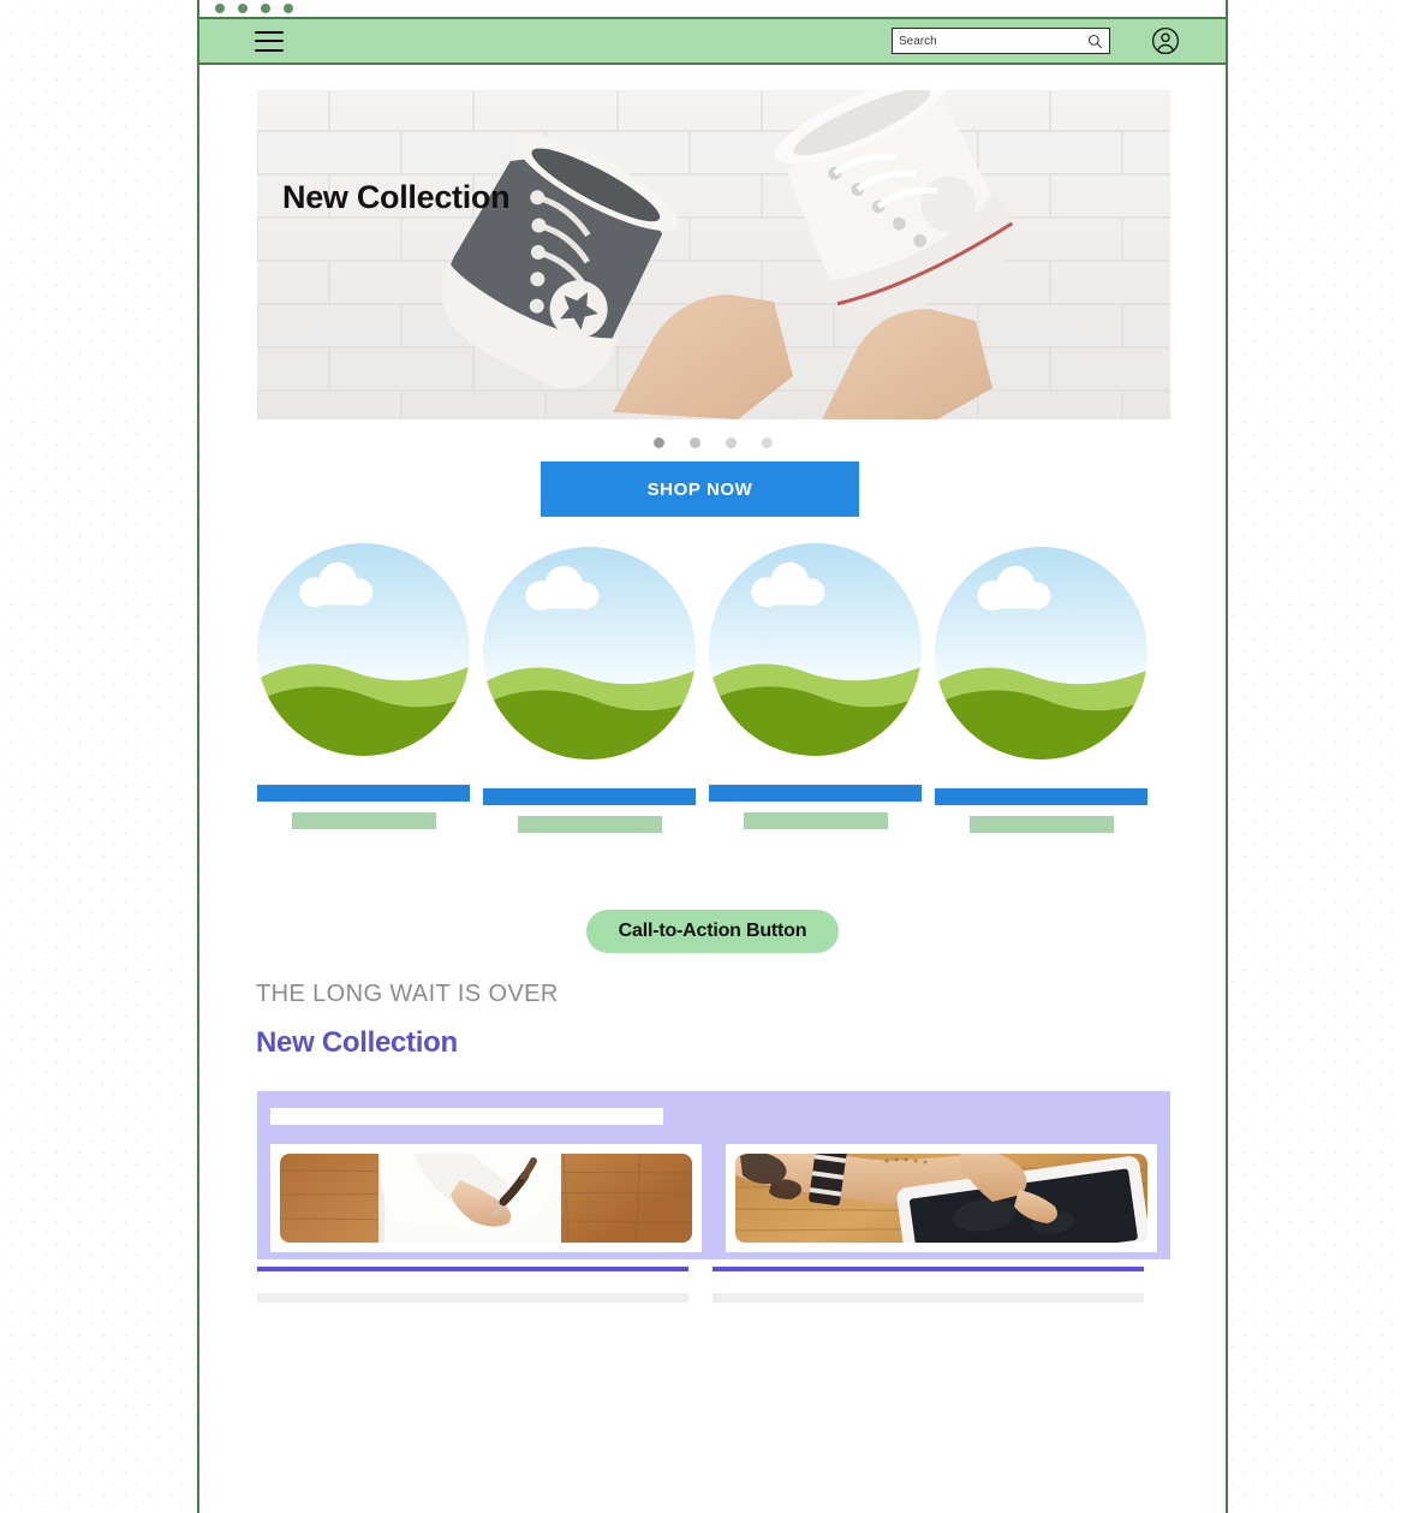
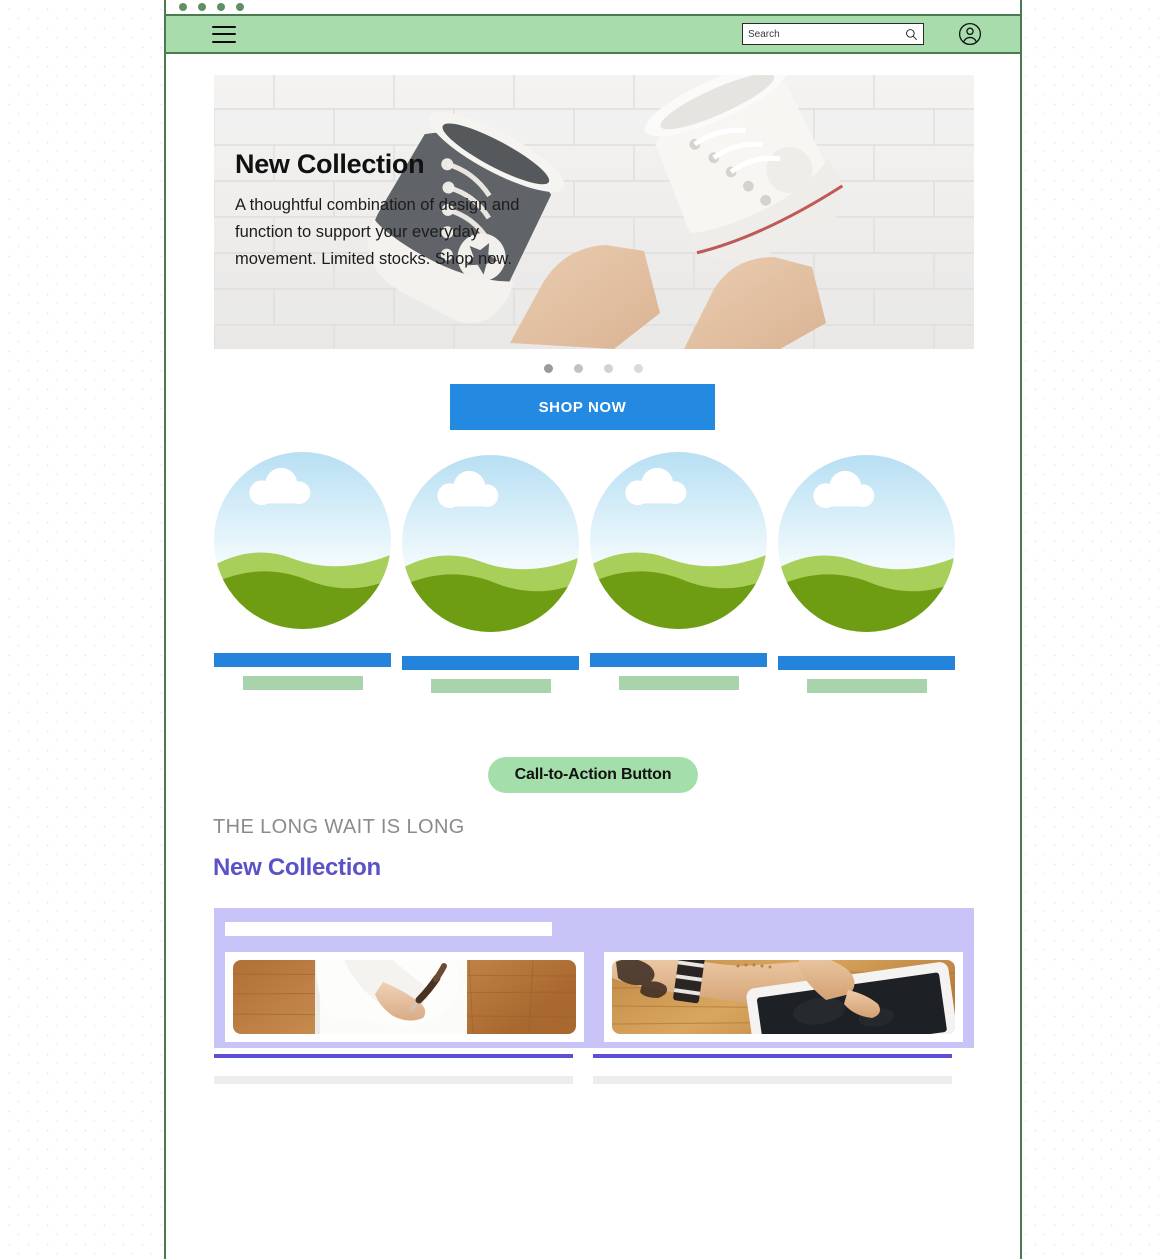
  Search
  New Collection
+ A thoughtful combination of design and function to support your everyday movement. Limited stocks. Shop now.
  SHOP NOW
  Call-to-Action Button
- THE LONG WAIT IS OVER
+ THE LONG WAIT IS LONG
  New Collection
